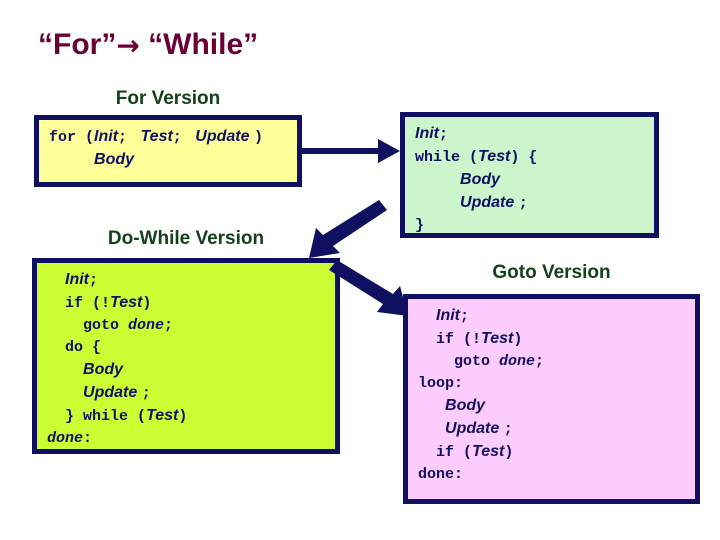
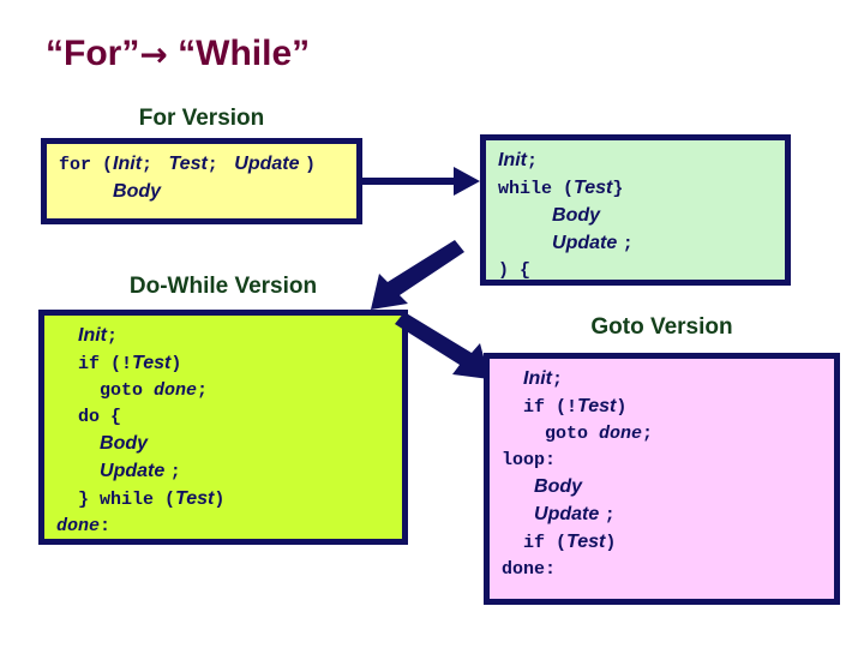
  “For”→ “While”
  For Version
  Do-While Version
  Goto Version
  for (Init; Test; Update )
  Body
  Init;
- while (Test) {
+ while (Test}
  Body
  Update ;
- }
+ ) {
  Init;
  if (!Test)
  goto done;
  do {
  Body
  Update ;
  } while (Test)
  done:
  Init;
  if (!Test)
  goto done;
  loop:
  Body
  Update ;
  if (Test)
  done:
